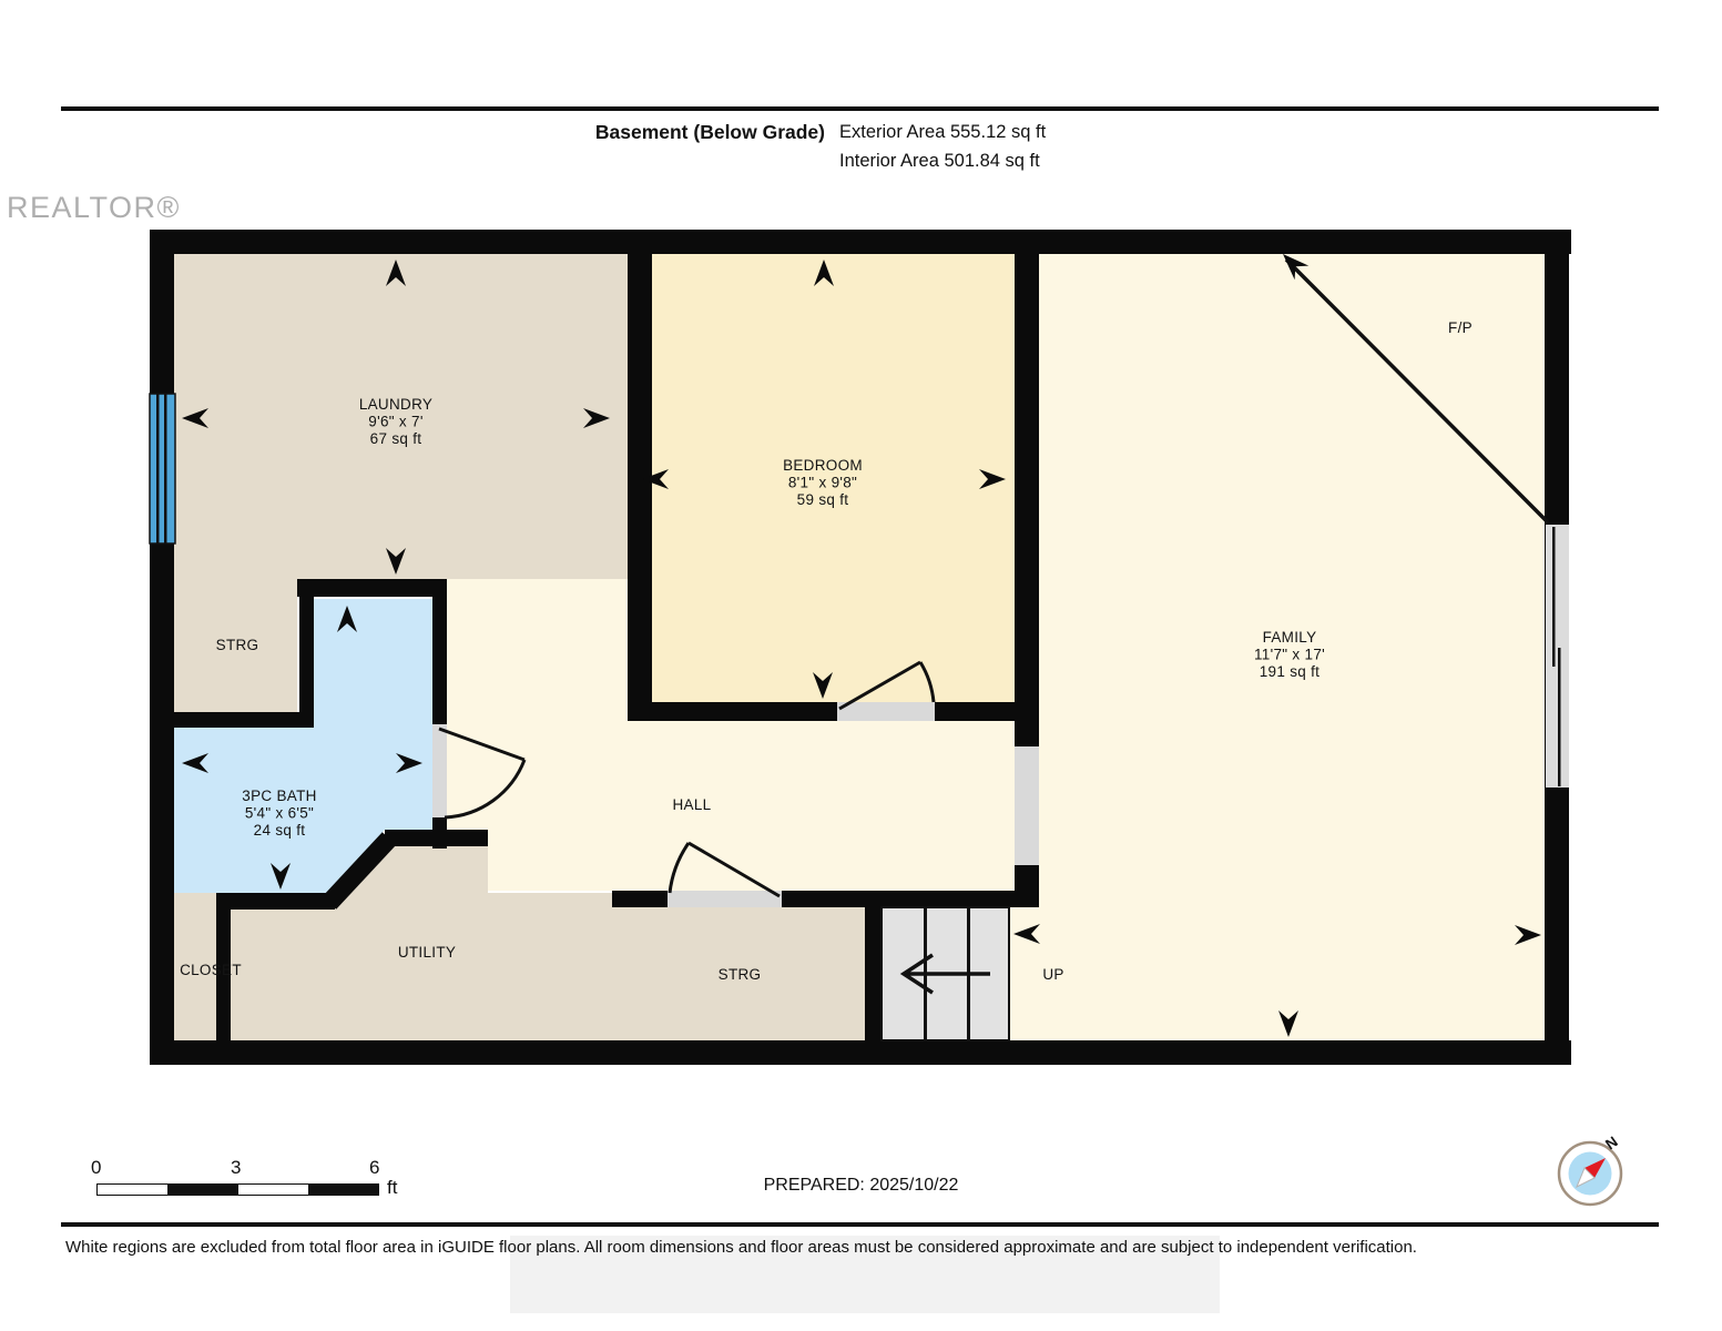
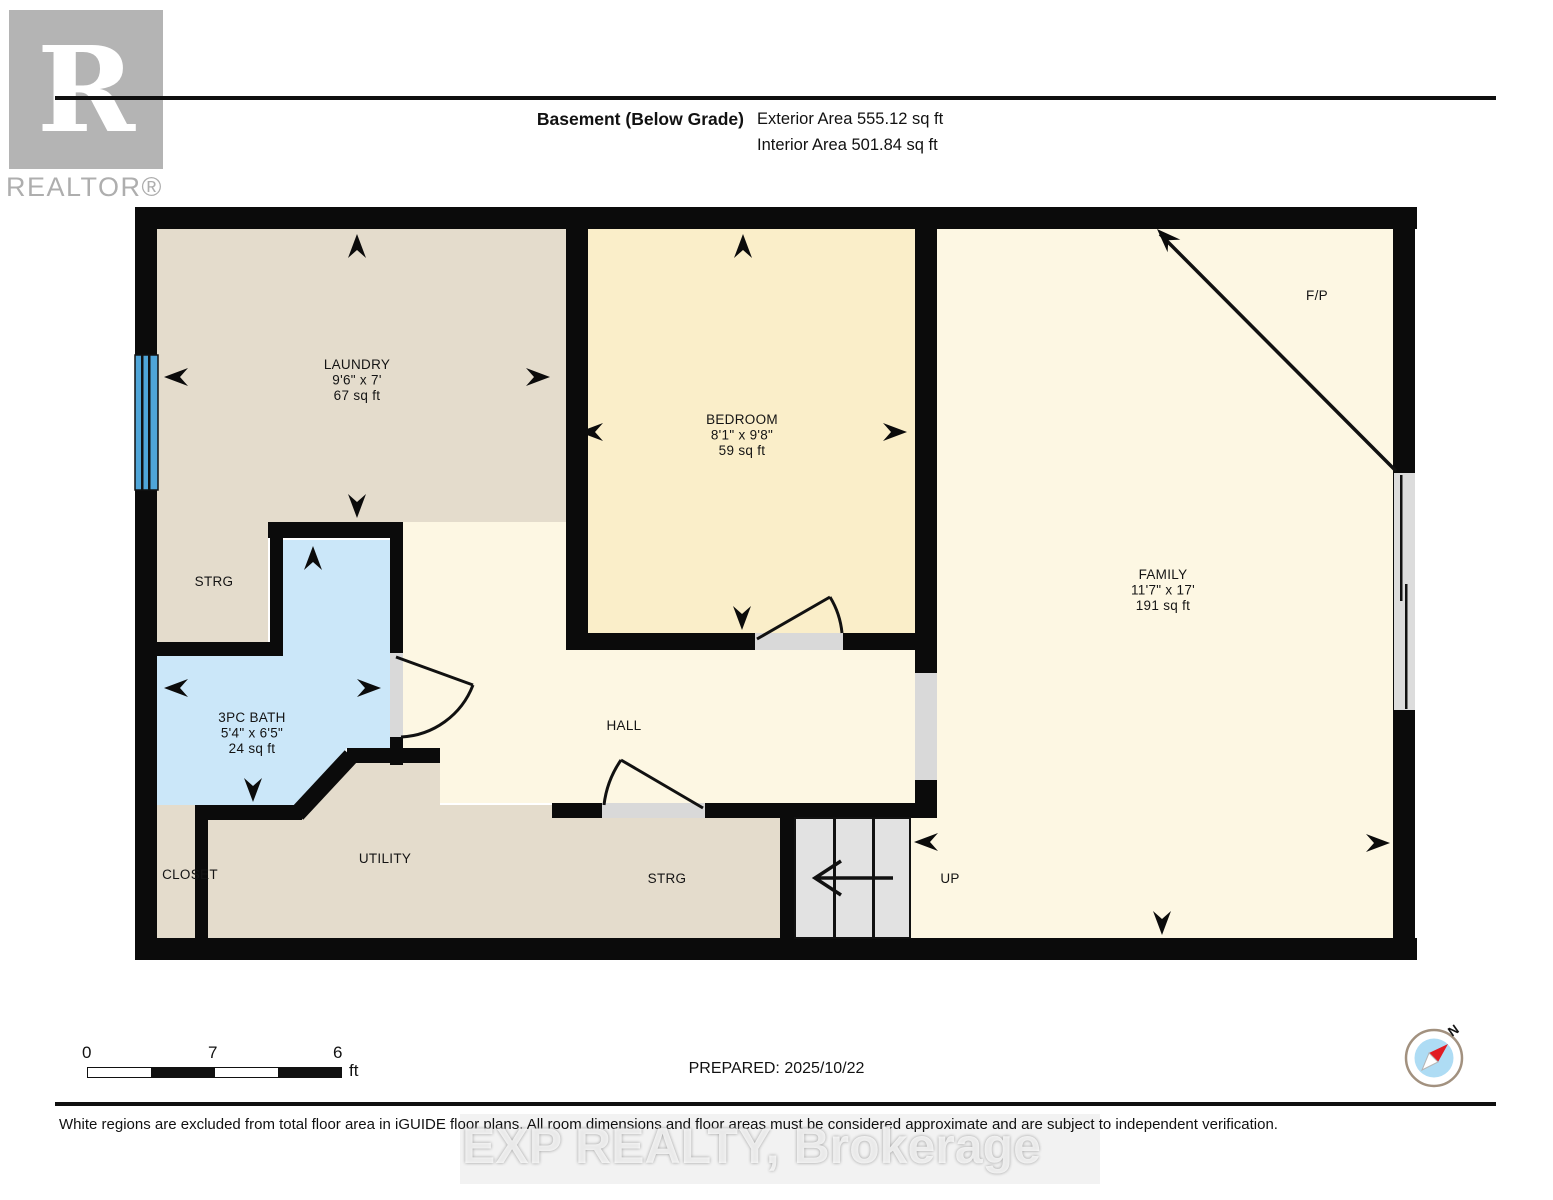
+ R
  REALTOR®
  Basement (Below Grade)
  Exterior Area 555.12 sq ft
  Interior Area 501.84 sq ft
  LAUNDRY
  9'6" x 7'
  67 sq ft
  BEDROOM
  8'1" x 9'8"
  59 sq ft
  FAMILY
  11'7" x 17'
  191 sq ft
  3PC BATH
  5'4" x 6'5"
  24 sq ft
  STRG
  HALL
  F/P
  CLOSET
  UTILITY
  STRG
  UP
  0
- 3
+ 7
  6
  ft
  PREPARED: 2025/10/22
  White regions are excluded from total floor area in iGUIDE floor plans. All room dimensions and floor areas must be considered approximate and are subject to independent verification.
+ EXP REALTY, Brokerage
